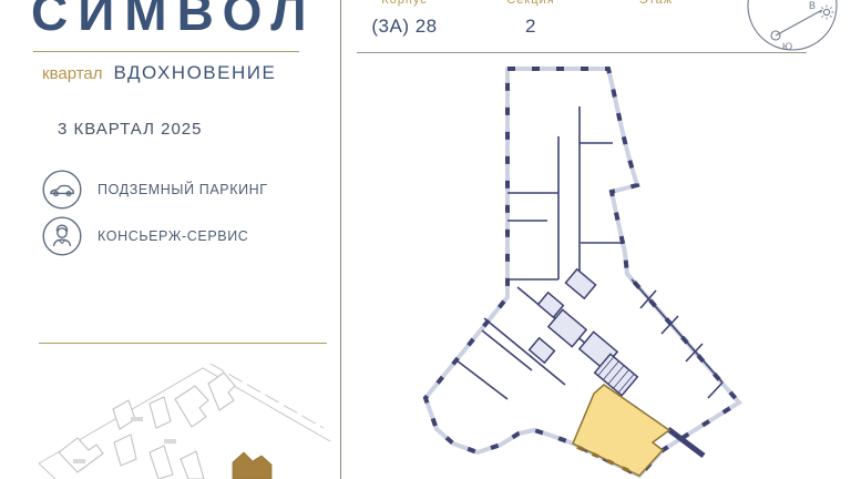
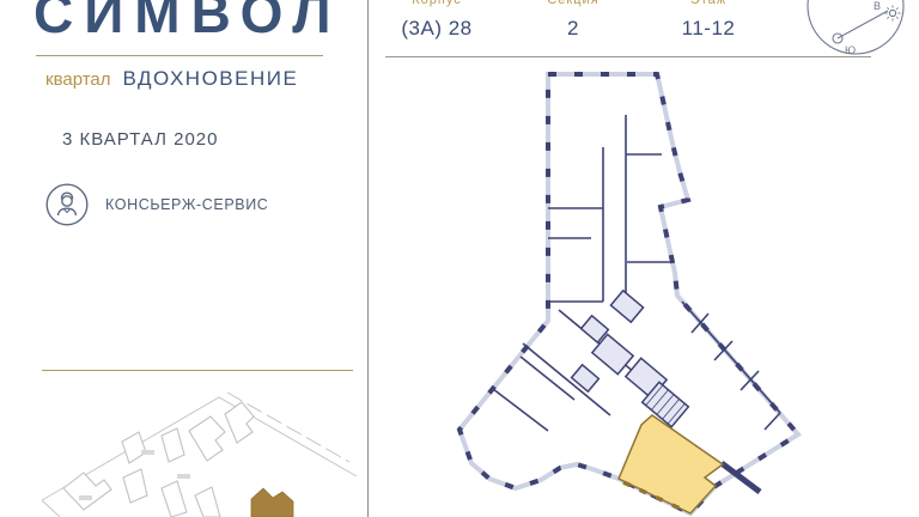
  СИМВОЛ
  квартал
  ВДОХНОВЕНИЕ
- 3 КВАРТАЛ 2025
+ 3 КВАРТАЛ 2020
- ПОДЗЕМНЫЙ ПАРКИНГ
  КОНСЬЕРЖ-СЕРВИС
  Корпус
  (3А) 28
  Секция
  2
  Этаж
+ 11-12
  Ю
  В
